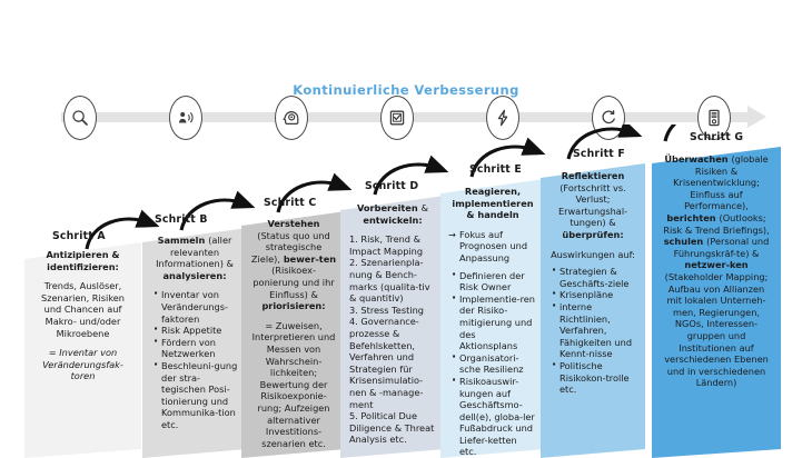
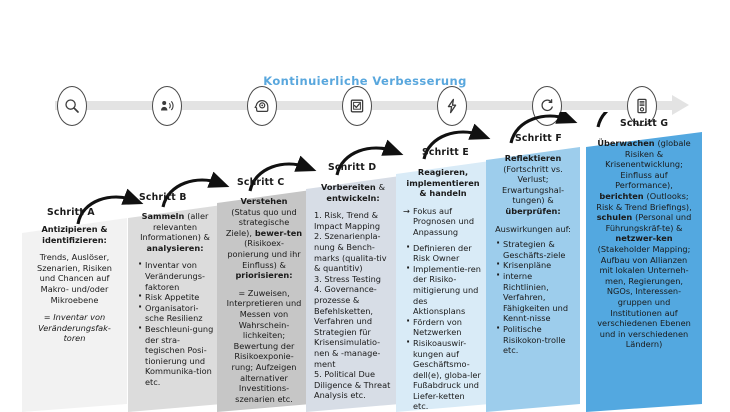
  Kontinuierliche Verbesserung
  Schritt A
  Schritt B
  Schritt C
  Schritt D
  Schritt E
  Schritt F
  Schritt G
  Antizipieren & identifizieren:
  Trends, Auslöser, Szenarien, Risiken und Chancen auf Makro- und/oder Mikroebene
  = Inventar von Veränderungsfak-toren
  Sammeln (aller relevanten Informationen) & analysieren:
  Inventar von Veränderungs-faktoren
  Risk Appetite
- Fördern von Netzwerken
+ Organisatori-sche Resilienz
  Beschleuni-gung der stra-tegischen Posi-tionierung und Kommunika-tion etc.
  Verstehen (Status quo und strategische Ziele), bewer-ten (Risikoex-ponierung und ihr Einfluss) & priorisieren:
  = Zuweisen, Interpretieren und Messen von Wahrschein-lichkeiten; Bewertung der Risikoexponie-rung; Aufzeigen alternativer Investitions-szenarien etc.
  Vorbereiten & entwickeln:
  1. Risk, Trend & Impact Mapping
  2. Szenarienpla-nung & Bench-marks (qualita-tiv & quantitiv)
  3. Stress Testing
  4. Governance-prozesse & Befehlsketten, Verfahren und Strategien für Krisensimulatio-nen & -manage-ment
  5. Political Due Diligence & Threat Analysis etc.
  Reagieren, implementieren & handeln
  Fokus auf Prognosen und Anpassung
  Definieren der Risk Owner
  Implementie-ren der Risiko-mitigierung und des Aktionsplans
- Organisatori-sche Resilienz
+ Fördern von Netzwerken
  Risikoauswir-kungen auf Geschäftsmo-dell(e), globa-ler Fußabdruck und Liefer-ketten etc.
  Reflektieren (Fortschritt vs. Verlust; Erwartungshal-tungen) & überprüfen:
  Auswirkungen auf:
  Strategien & Geschäfts-ziele
  Krisenpläne
  interne Richtlinien, Verfahren, Fähigkeiten und Kennt-nisse
  Politische Risikokon-trolle etc.
  Überwachen (globale Risiken & Krisenentwicklung; Einfluss auf Performance), berichten (Outlooks; Risk & Trend Briefings), schulen (Personal und Führungskräf-te) & netzwer-ken (Stakeholder Mapping; Aufbau von Allianzen mit lokalen Unterneh-men, Regierungen, NGOs, Interessen-gruppen und Institutionen auf verschiedenen Ebenen und in verschiedenen Ländern)
